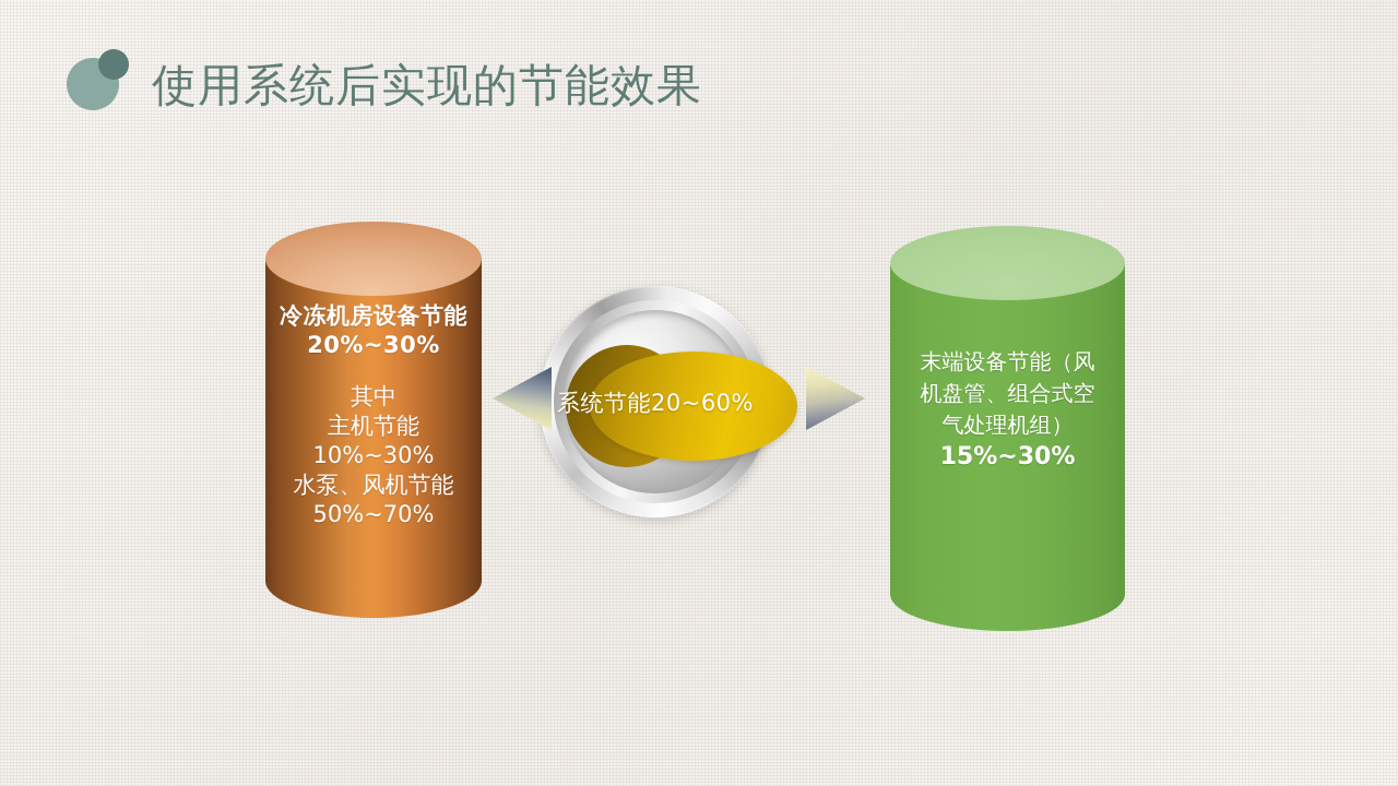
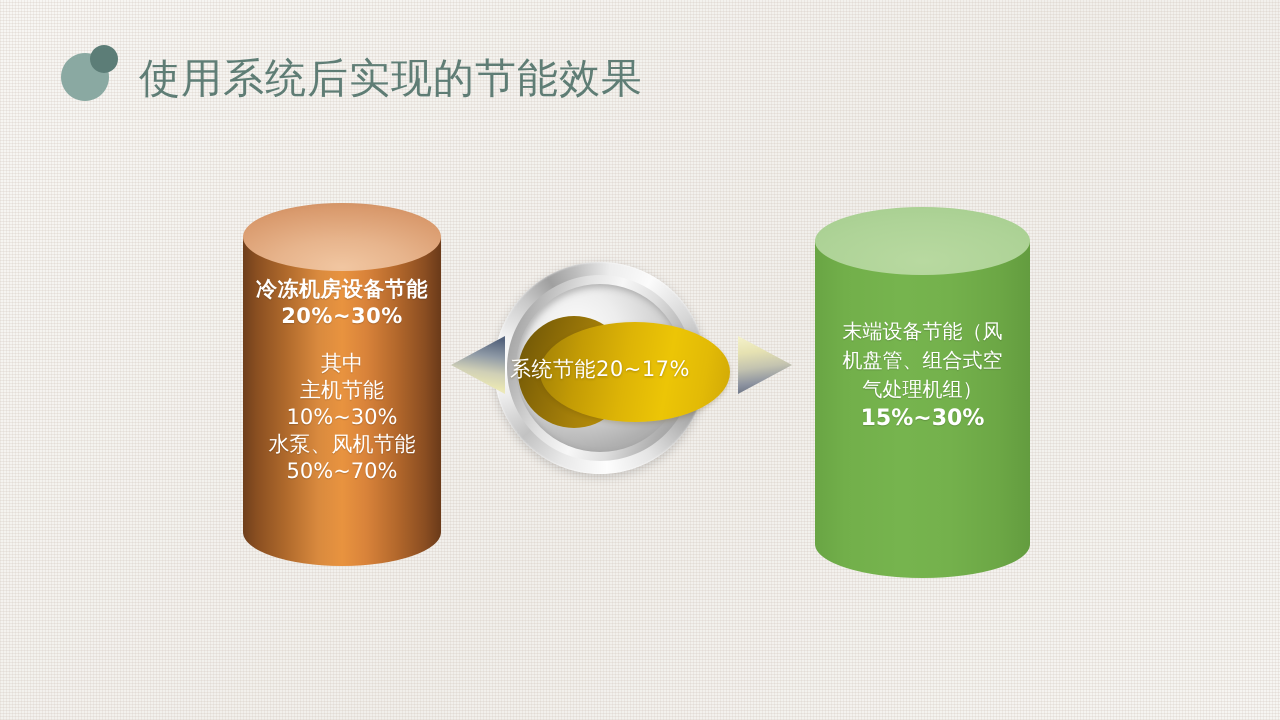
  使用系统后实现的节能效果
  冷冻机房设备节能
  20%~30%
  其中
  主机节能
  10%~30%
  水泵、风机节能
  50%~70%
  末端设备节能（风
  机盘管、组合式空
  气处理机组）
  15%~30%
- 系统节能20~60%
+ 系统节能20~17%
